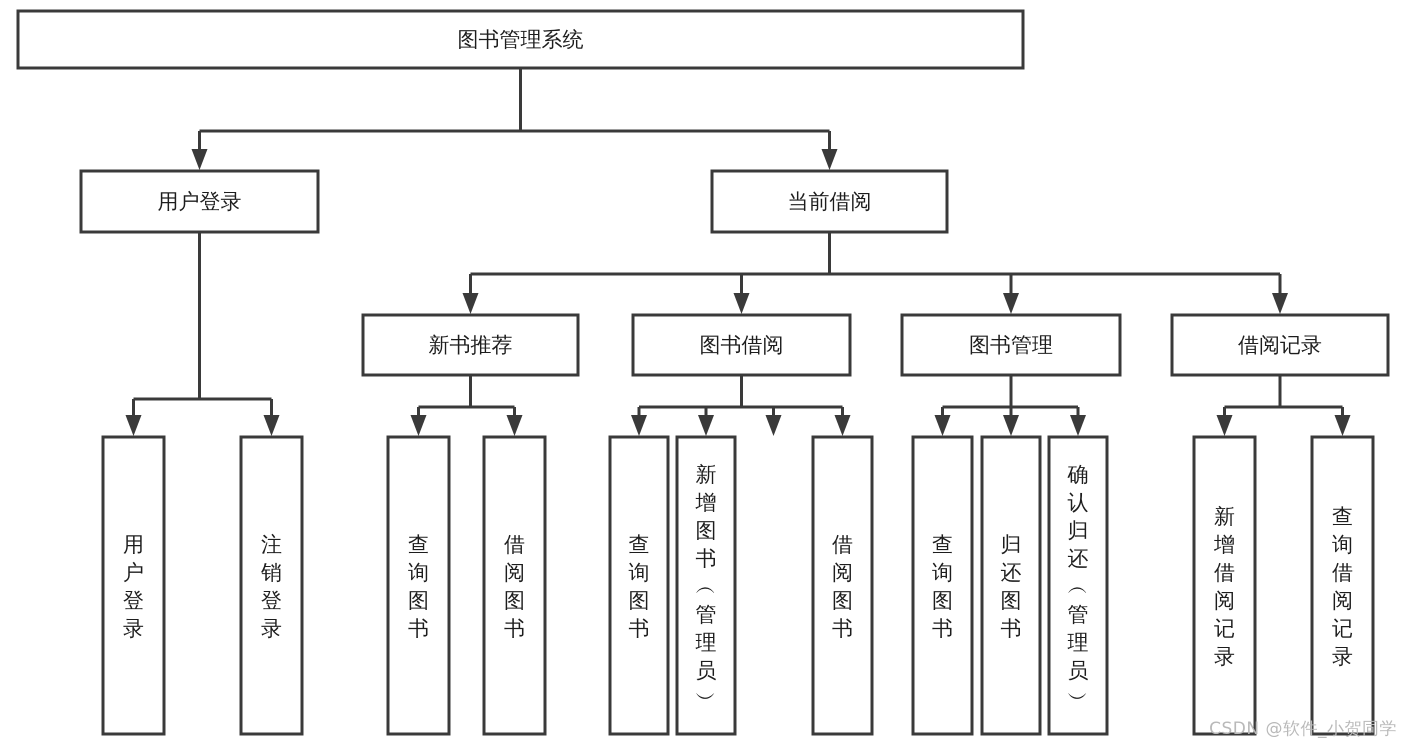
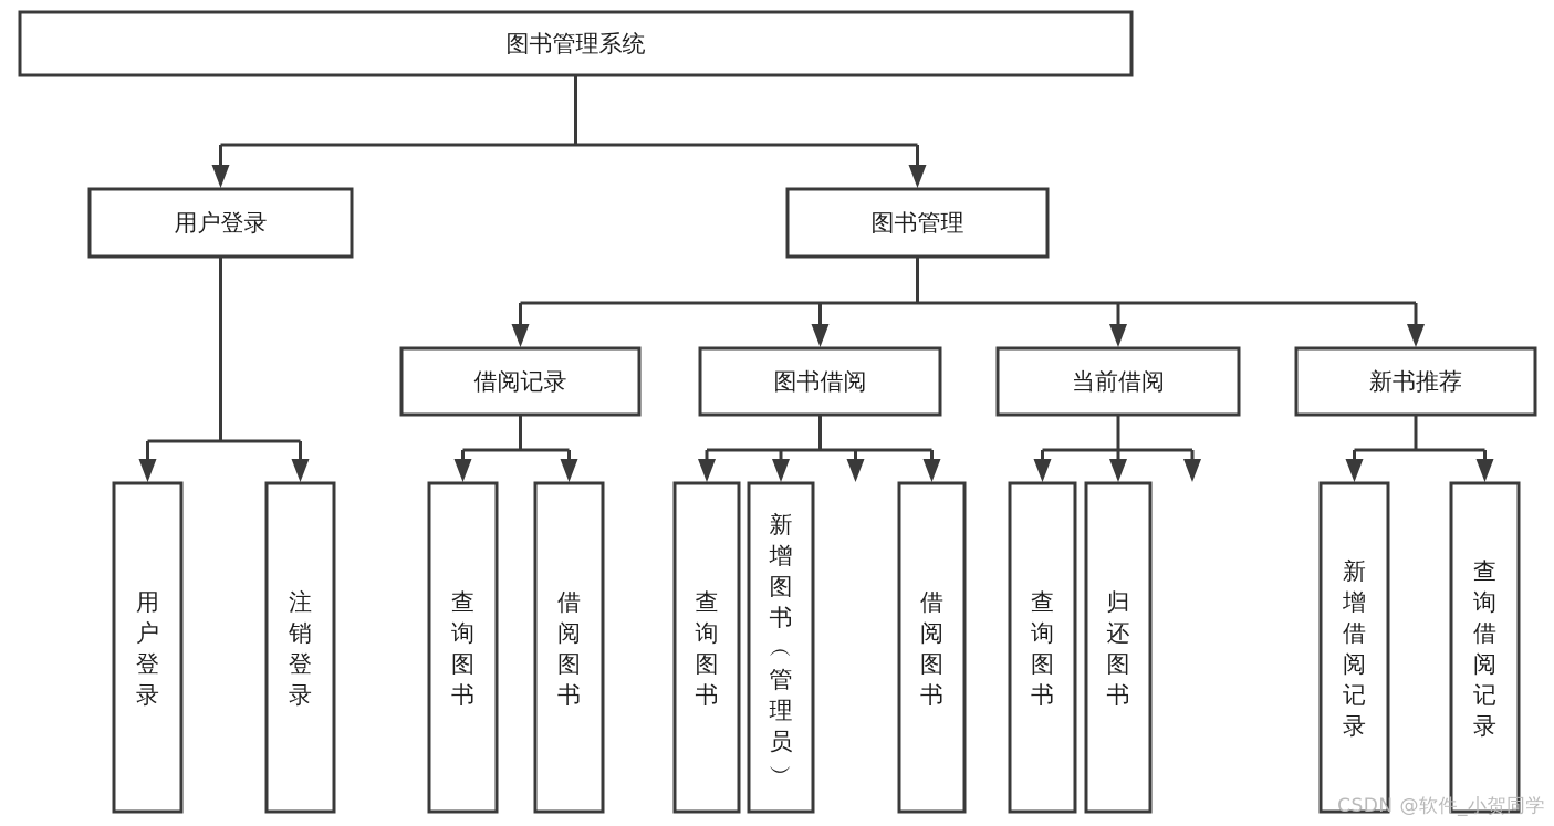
  图书管理系统
  用户登录
- 当前借阅
+ 图书管理
- 新书推荐
+ 借阅记录
  图书借阅
- 图书管理
+ 当前借阅
- 借阅记录
+ 新书推荐
  用户登录
  注销登录
  查询图书
  借阅图书
  查询图书
  新增图书 ︵ 管理员 ︶
  借阅图书
  查询图书
  归还图书
- 确认归还 ︵ 管理员 ︶
  新增借阅记录
  查询借阅记录
  CSDN @软件_小贺同学
